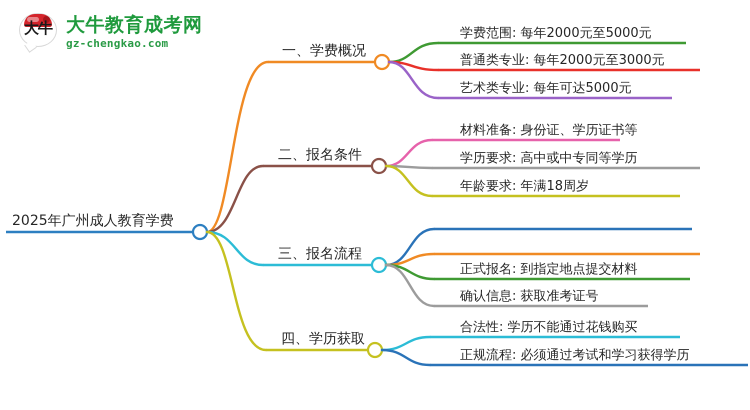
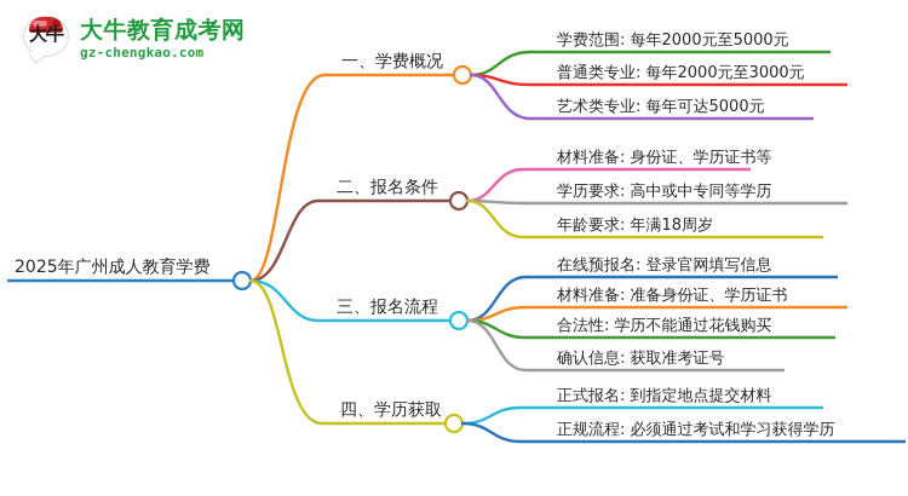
  大牛
  大牛教育成考网
  gz-chengkao.com
  2025年广州成人教育学费
  一、学费概况
  二、报名条件
  三、报名流程
  四、学历获取
  学费范围: 每年2000元至5000元
  普通类专业: 每年2000元至3000元
  艺术类专业: 每年可达5000元
  材料准备: 身份证、学历证书等
  学历要求: 高中或中专同等学历
  年龄要求: 年满18周岁
+ 在线预报名: 登录官网填写信息
+ 材料准备: 准备身份证、学历证书
- 正式报名: 到指定地点提交材料
+ 合法性: 学历不能通过花钱购买
  确认信息: 获取准考证号
- 合法性: 学历不能通过花钱购买
+ 正式报名: 到指定地点提交材料
  正规流程: 必须通过考试和学习获得学历
